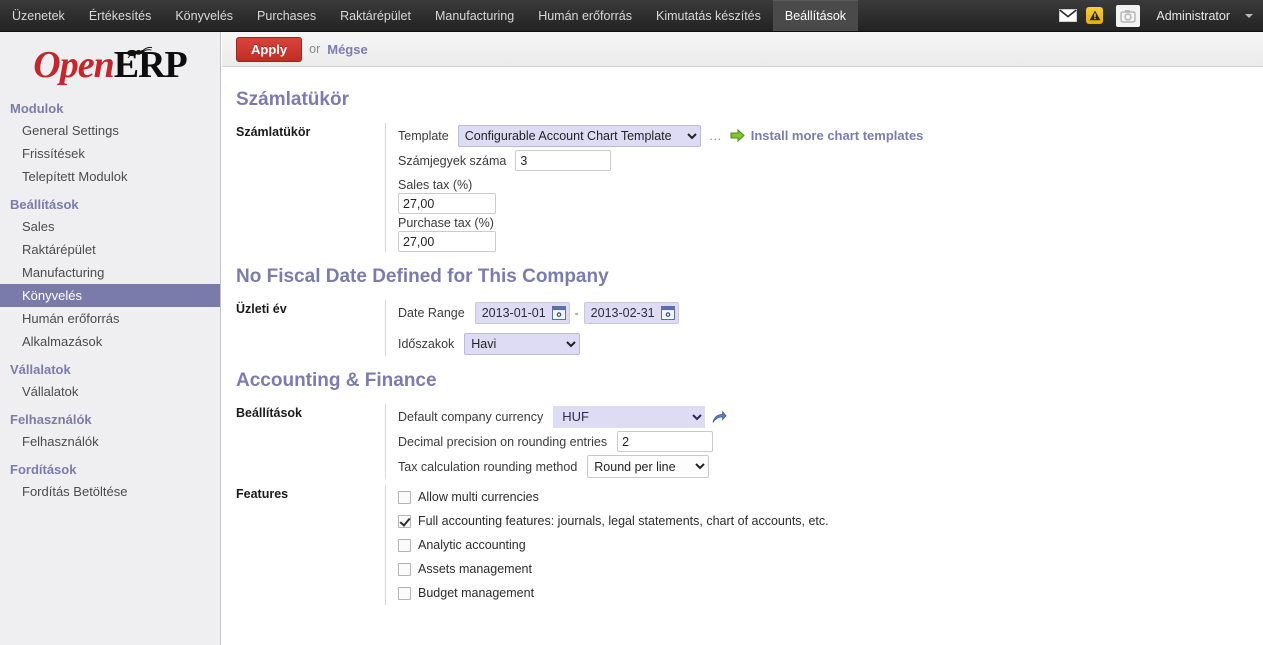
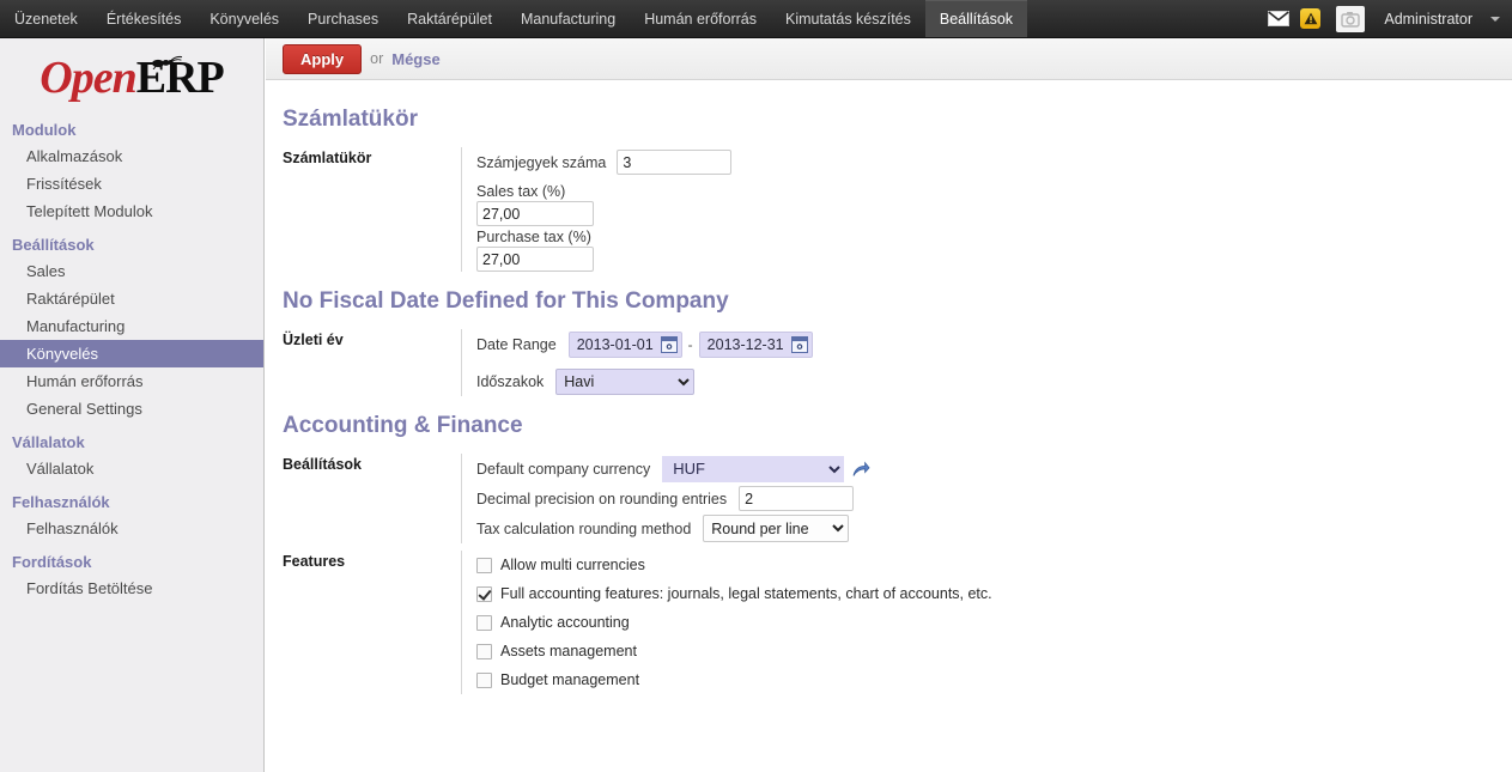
  Üzenetek
  Értékesítés
  Könyvelés
  Purchases
  Raktárépület
  Manufacturing
  Humán erőforrás
  Kimutatás készítés
  Beállítások
  Administrator
  Open
  ERP
  Modulok
- General Settings
+ Alkalmazások
  Frissítések
  Telepített Modulok
  Beállítások
  Sales
  Raktárépület
  Manufacturing
  Könyvelés
  Humán erőforrás
- Alkalmazások
+ General Settings
  Vállalatok
  Vállalatok
  Felhasználók
  Felhasználók
  Fordítások
  Fordítás Betöltése
  Apply
  or
  Mégse
  Számlatükör
  Számlatükör
- Template
- Configurable Account Chart Template
- …
- Install more chart templates
  Számjegyek száma
  3
  Sales tax (%)
  27,00
  Purchase tax (%)
  27,00
  No Fiscal Date Defined for This Company
  Üzleti év
  Date Range
  2013-01-01
  -
- 2013-02-31
+ 2013-12-31
  Időszakok
  Havi
  Accounting & Finance
  Beállítások
  Default company currency
  HUF
  Decimal precision on rounding entries
  2
  Tax calculation rounding method
  Round per line
  Features
  Allow multi currencies
  Full accounting features: journals, legal statements, chart of accounts, etc.
  Analytic accounting
  Assets management
  Budget management
